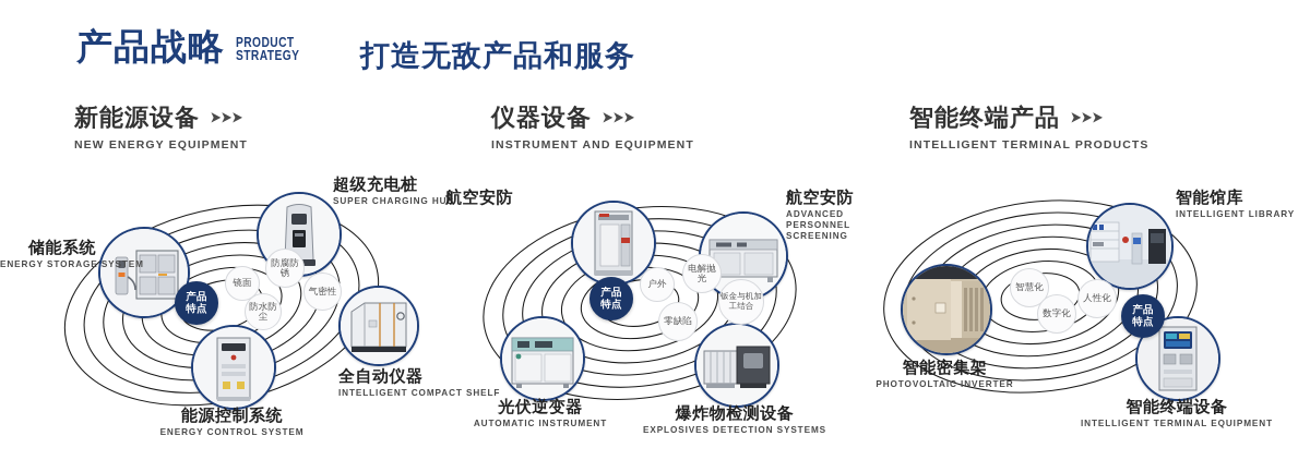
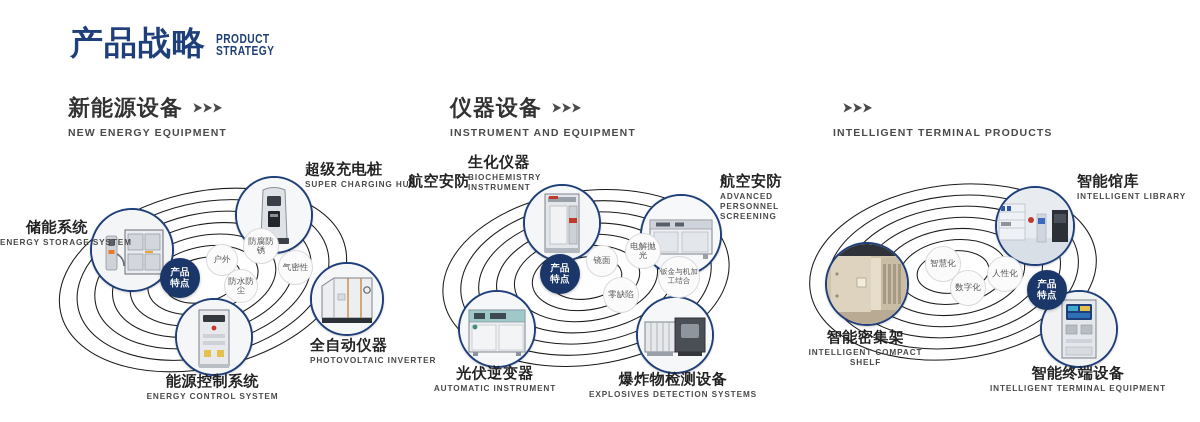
  产品战略
  PRODUCT
  STRATEGY
- 打造无敌产品和服务
  新能源设备
  ➤➤➤
  NEW ENERGY EQUIPMENT
  仪器设备
  ➤➤➤
  INSTRUMENT AND EQUIPMENT
- 智能终端产品
  ➤➤➤
  INTELLIGENT TERMINAL PRODUCTS
  储能系统
  ENERGY STORAGE SYSTEM
  超级充电桩
  SUPER CHARGING HUB
  全自动仪器
- INTELLIGENT COMPACT SHELF
+ PHOTOVOLTAIC INVERTER
  能源控制系统
  ENERGY CONTROL SYSTEM
  产品
  特点
- 镜面
+ 户外
  防腐防锈
  防水防尘
  气密性
  航空安防
+ 生化仪器
+ BIOCHEMISTRY INSTRUMENT
  航空安防
  ADVANCED PERSONNEL SCREENING
  光伏逆变器
  AUTOMATIC INSTRUMENT
  爆炸物检测设备
  EXPLOSIVES DETECTION SYSTEMS
  产品
  特点
- 户外
+ 镜面
  电解抛光
  零缺陷
  钣金与机加工结合
  智能馆库
  INTELLIGENT LIBRARY
  智能密集架
- PHOTOVOLTAIC INVERTER
+ INTELLIGENT COMPACT SHELF
  智能终端设备
  INTELLIGENT TERMINAL EQUIPMENT
  智慧化
  数字化
  人性化
  产品
  特点
